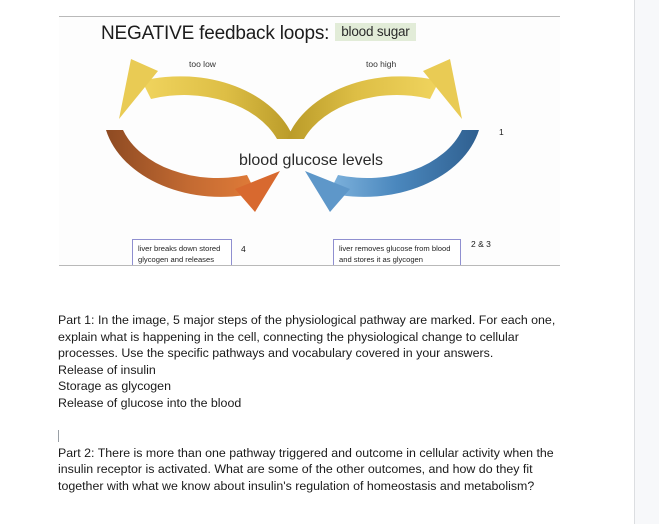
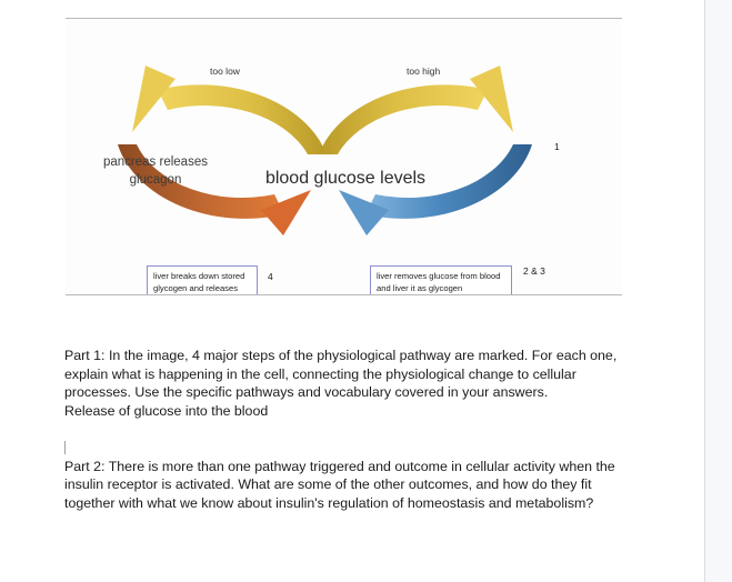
- NEGATIVE feedback loops: blood sugar
  too low
  too high
+ pancreas releases
+ glucagon
  blood glucose levels
  liver breaks down stored glycogen and releases
- liver removes glucose from blood and stores it as glycogen
+ liver removes glucose from blood and liver it as glycogen
  1
  4
  2 & 3
- Part 1: In the image, 5 major steps of the physiological pathway are marked. For each one, explain what is happening in the cell, connecting the physiological change to cellular processes. Use the specific pathways and vocabulary covered in your answers.
+ Part 1: In the image, 4 major steps of the physiological pathway are marked. For each one, explain what is happening in the cell, connecting the physiological change to cellular processes. Use the specific pathways and vocabulary covered in your answers.
- Release of insulin
- Storage as glycogen
  Release of glucose into the blood
  Part 2: There is more than one pathway triggered and outcome in cellular activity when the insulin receptor is activated. What are some of the other outcomes, and how do they fit together with what we know about insulin's regulation of homeostasis and metabolism?
